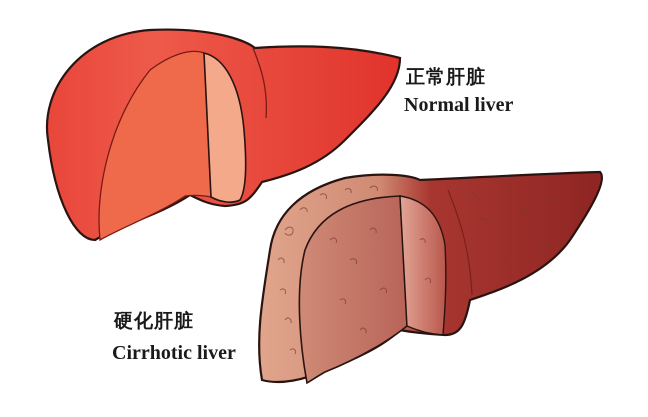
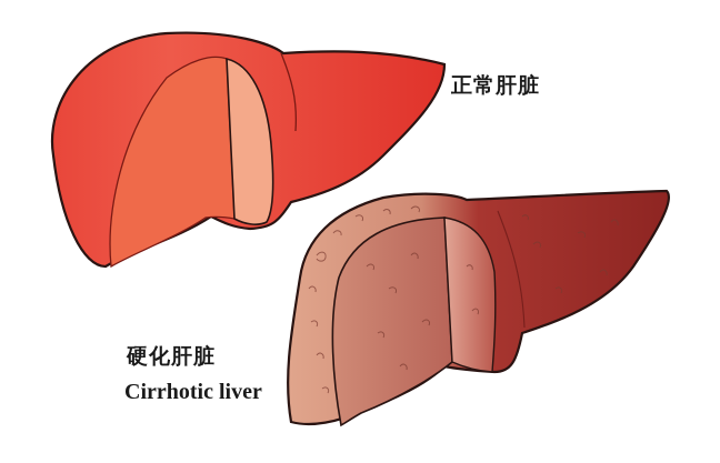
  正常肝脏
- Normal liver
  硬化肝脏
  Cirrhotic liver
